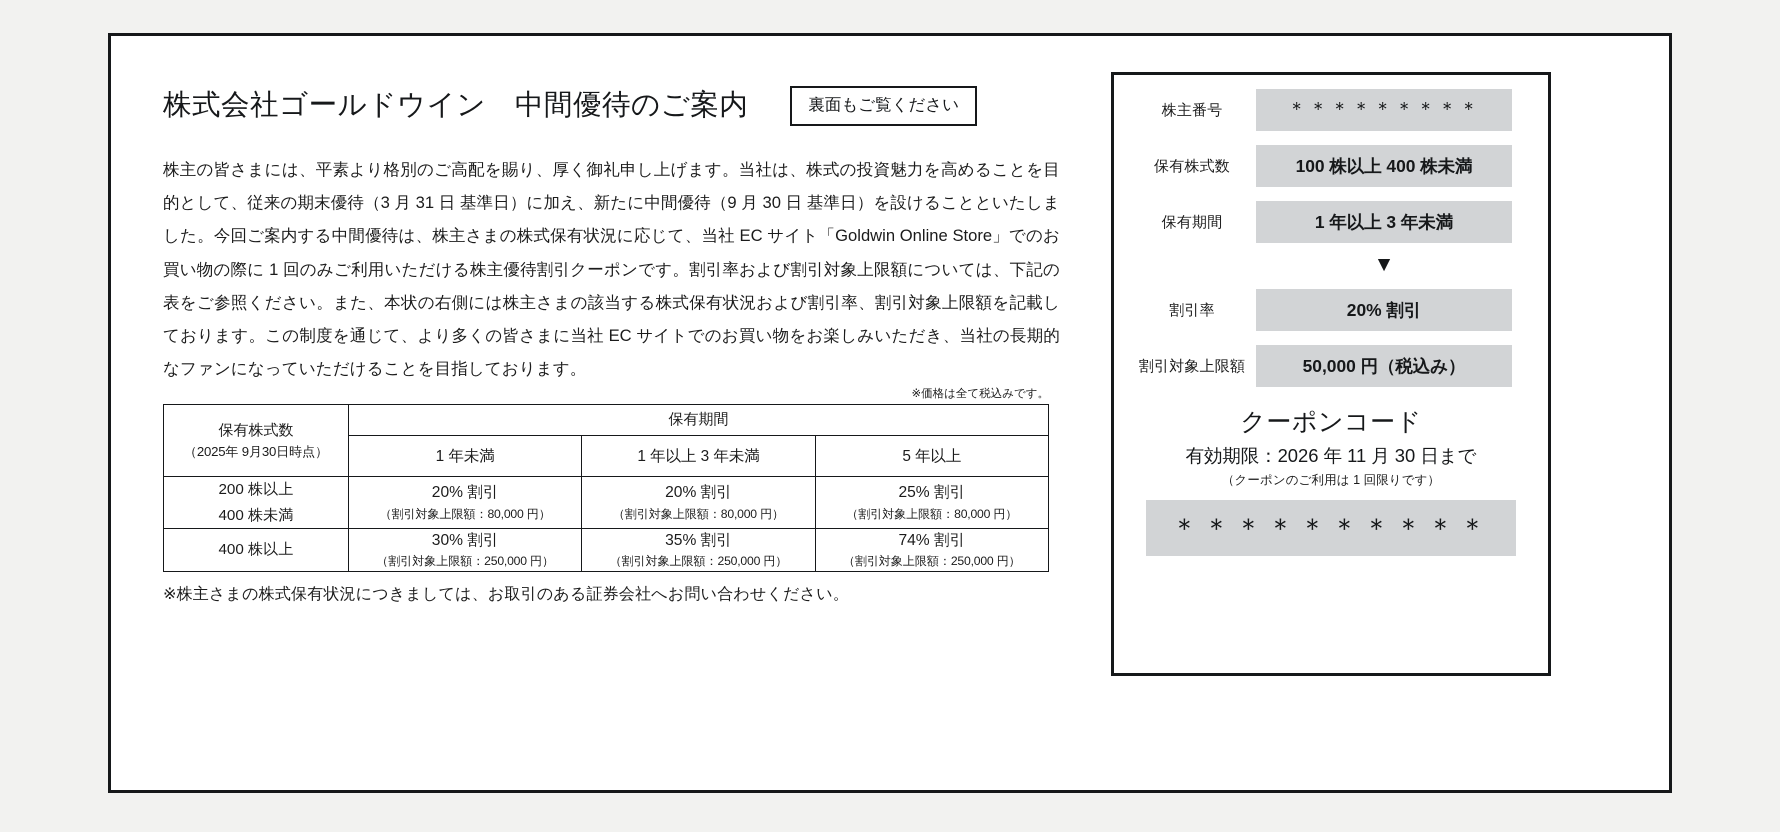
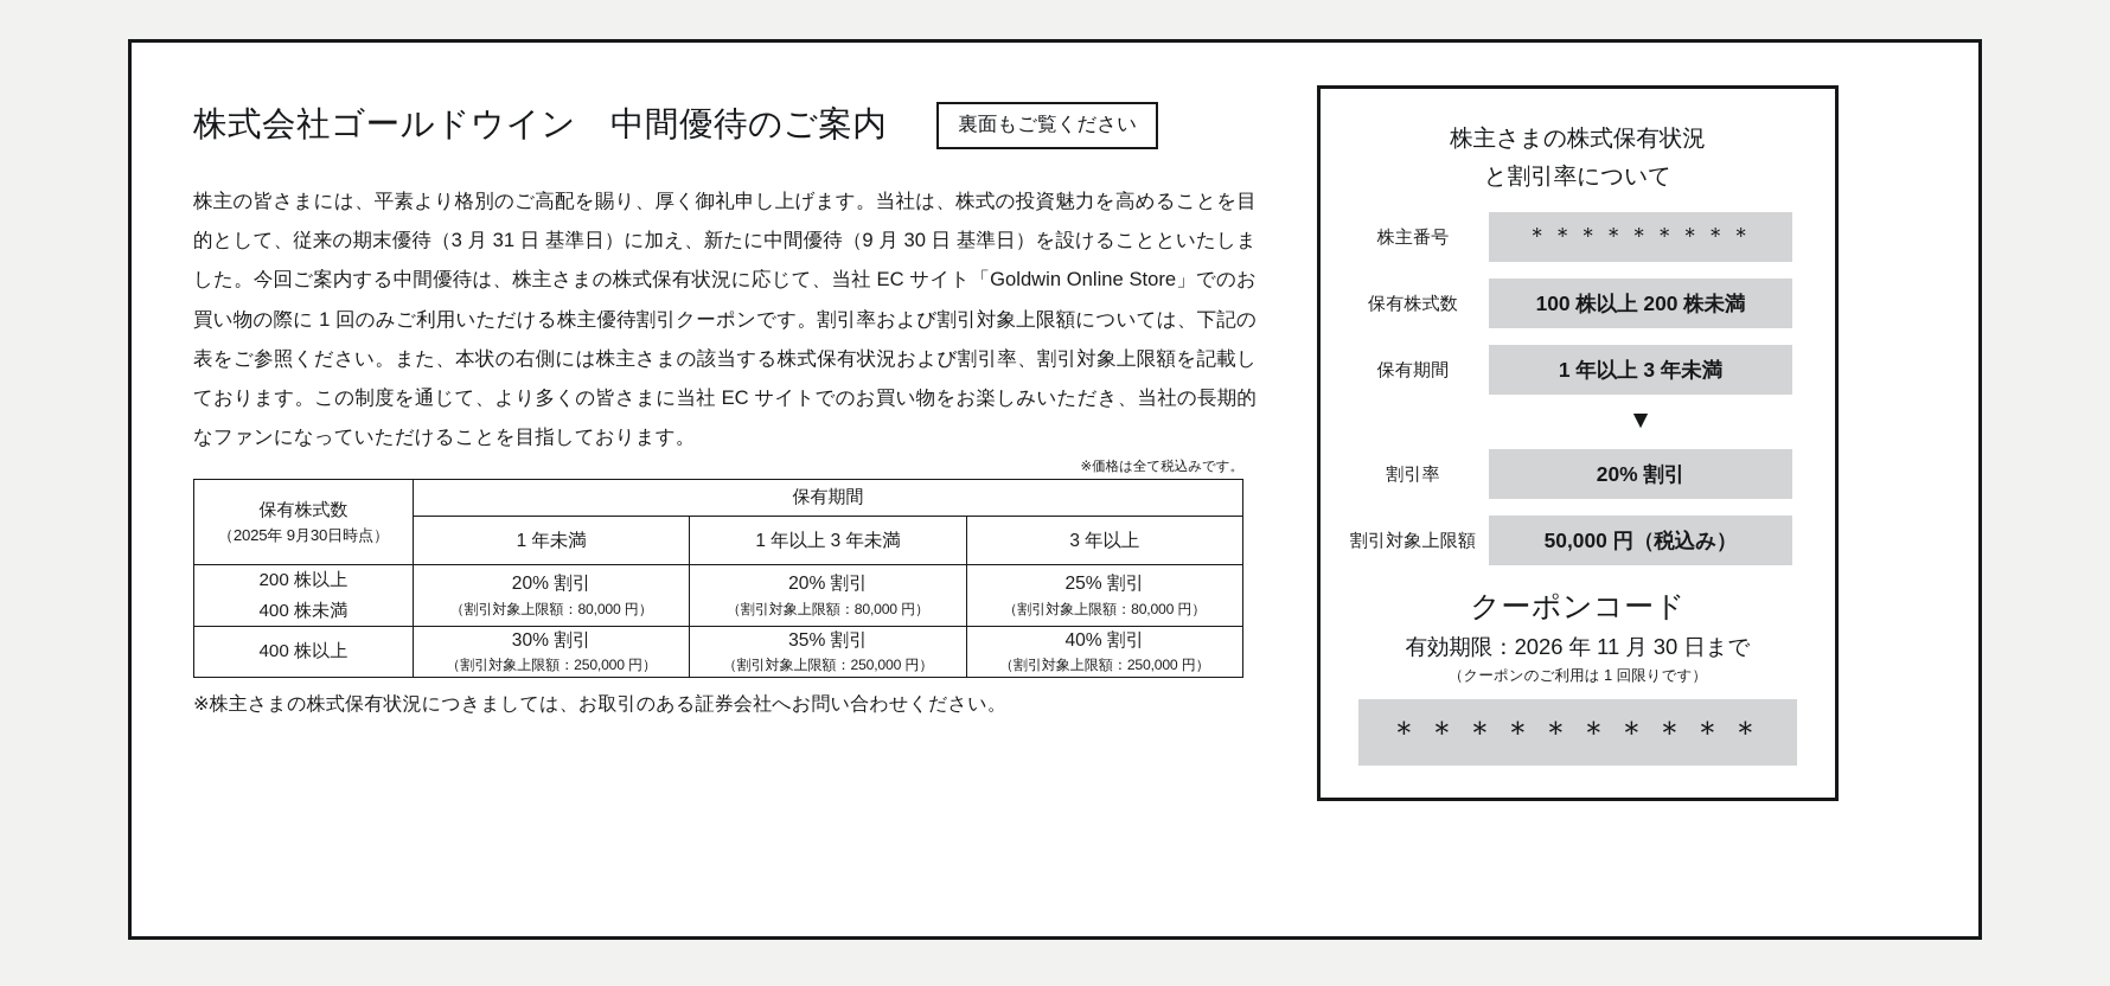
  株式会社ゴールドウイン 中間優待のご案内
  裏面もご覧ください
  株主の皆さまには、平素より格別のご高配を賜り、厚く御礼申し上げます。当社は、株式の投資魅力を高めることを目的として、従来の期末優待（3 月 31 日 基準日）に加え、新たに中間優待（9 月 30 日 基準日）を設けることといたしました。今回ご案内する中間優待は、株主さまの株式保有状況に応じて、当社 EC サイト「Goldwin Online Store」でのお買い物の際に 1 回のみご利用いただける株主優待割引クーポンです。割引率および割引対象上限額については、下記の表をご参照ください。また、本状の右側には株主さまの該当する株式保有状況および割引率、割引対象上限額を記載しております。この制度を通じて、より多くの皆さまに当社 EC サイトでのお買い物をお楽しみいただき、当社の長期的なファンになっていただけることを目指しております。
  ※価格は全て税込みです。
  保有株式数 （2025年 9月30日時点）	保有期間
- 1 年未満	1 年以上 3 年未満	5 年以上
+ 1 年未満	1 年以上 3 年未満	3 年以上
  200 株以上 400 株未満	20% 割引 （割引対象上限額：80,000 円）	20% 割引 （割引対象上限額：80,000 円）	25% 割引 （割引対象上限額：80,000 円）
- 400 株以上	30% 割引 （割引対象上限額：250,000 円）	35% 割引 （割引対象上限額：250,000 円）	74% 割引 （割引対象上限額：250,000 円）
+ 400 株以上	30% 割引 （割引対象上限額：250,000 円）	35% 割引 （割引対象上限額：250,000 円）	40% 割引 （割引対象上限額：250,000 円）
  ※株主さまの株式保有状況につきましては、お取引のある証券会社へお問い合わせください。
+ 株主さまの株式保有状況
+ と割引率について
  株主番号
  ＊＊＊＊＊＊＊＊＊
  保有株式数
- 100 株以上 400 株未満
+ 100 株以上 200 株未満
  保有期間
  1 年以上 3 年未満
  ▼
  割引率
  20% 割引
  割引対象上限額
  50,000 円（税込み）
  クーポンコード
  有効期限：2026 年 11 月 30 日まで
  （クーポンのご利用は 1 回限りです）
  ＊＊＊＊＊＊＊＊＊＊
